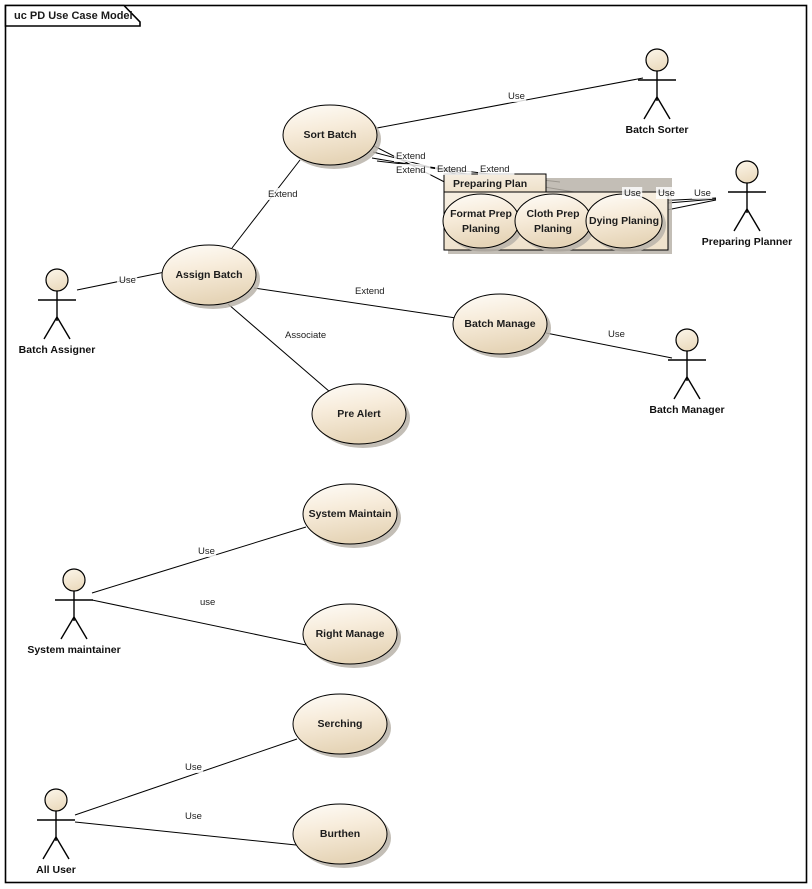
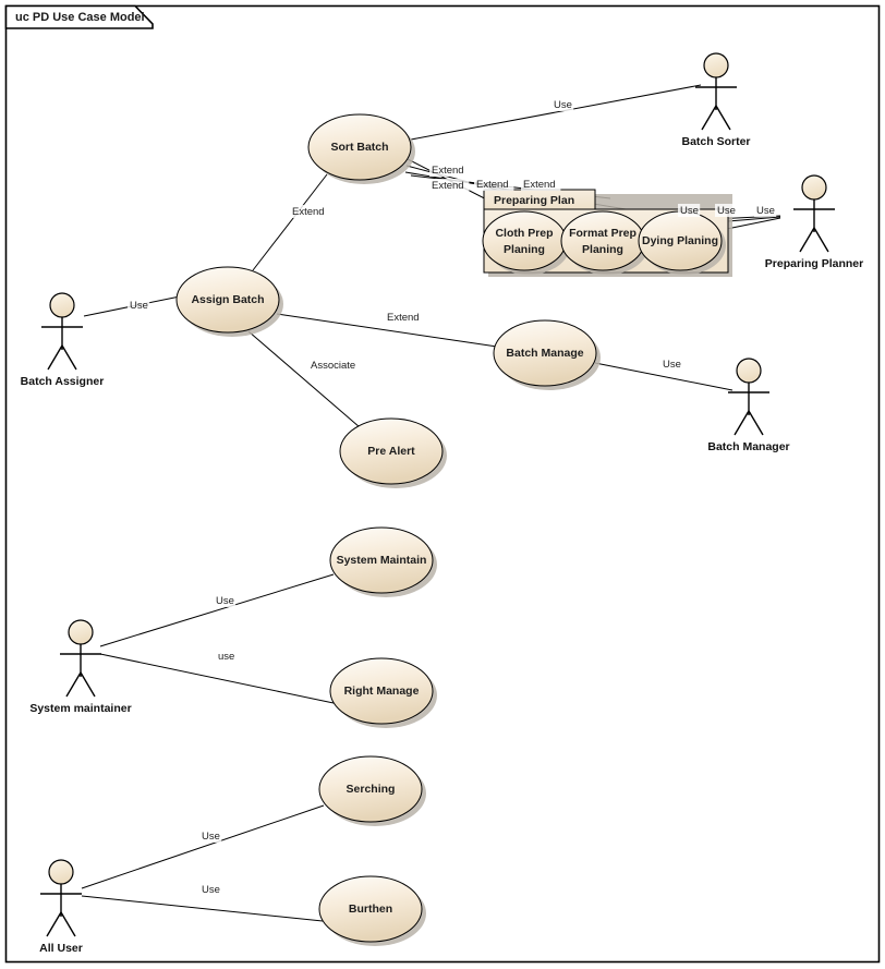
  uc PD Use Case Model
  Preparing Plan
- Format Prep
+ Cloth Prep
  Planing
- Cloth Prep
+ Format Prep
  Planing
  Dying Planing
  Sort Batch
  Assign Batch
  Batch Manage
  Pre Alert
  System Maintain
  Right Manage
  Serching
  Burthen
  Batch Sorter
  Preparing Planner
  Batch Assigner
  Batch Manager
  System maintainer
  All User
  Use
  Extend
  Extend
  Extend
  Extend
  Extend
  Use
  Extend
  Associate
  Use
  Use
  Use
  Use
  Use
  use
  Use
  Use
